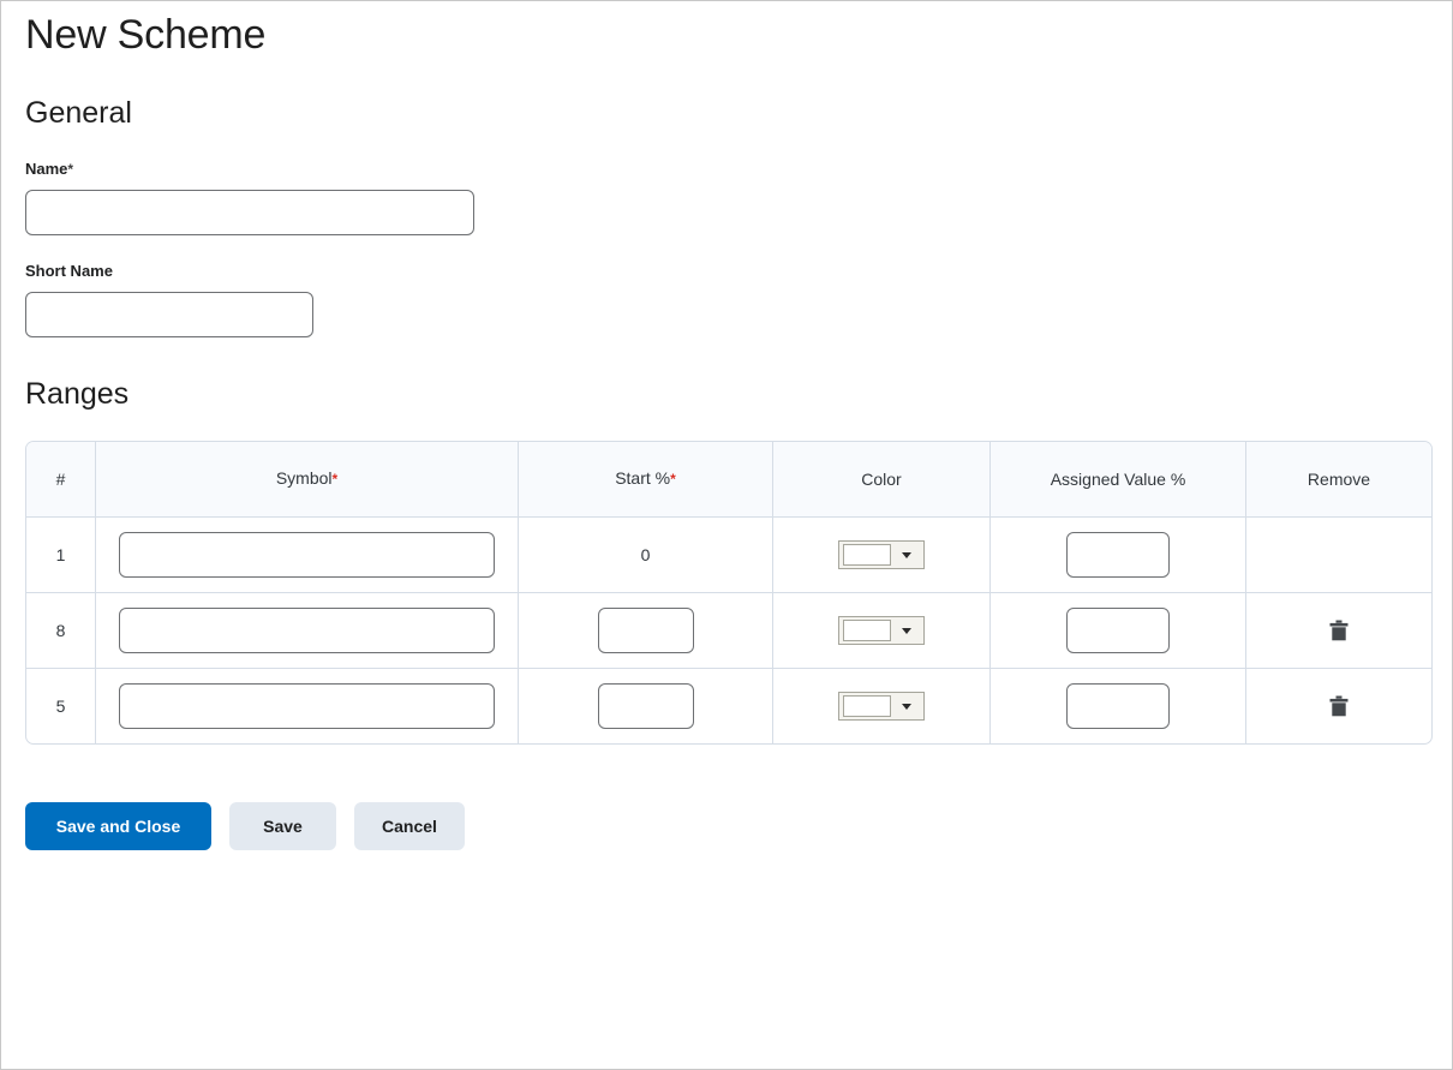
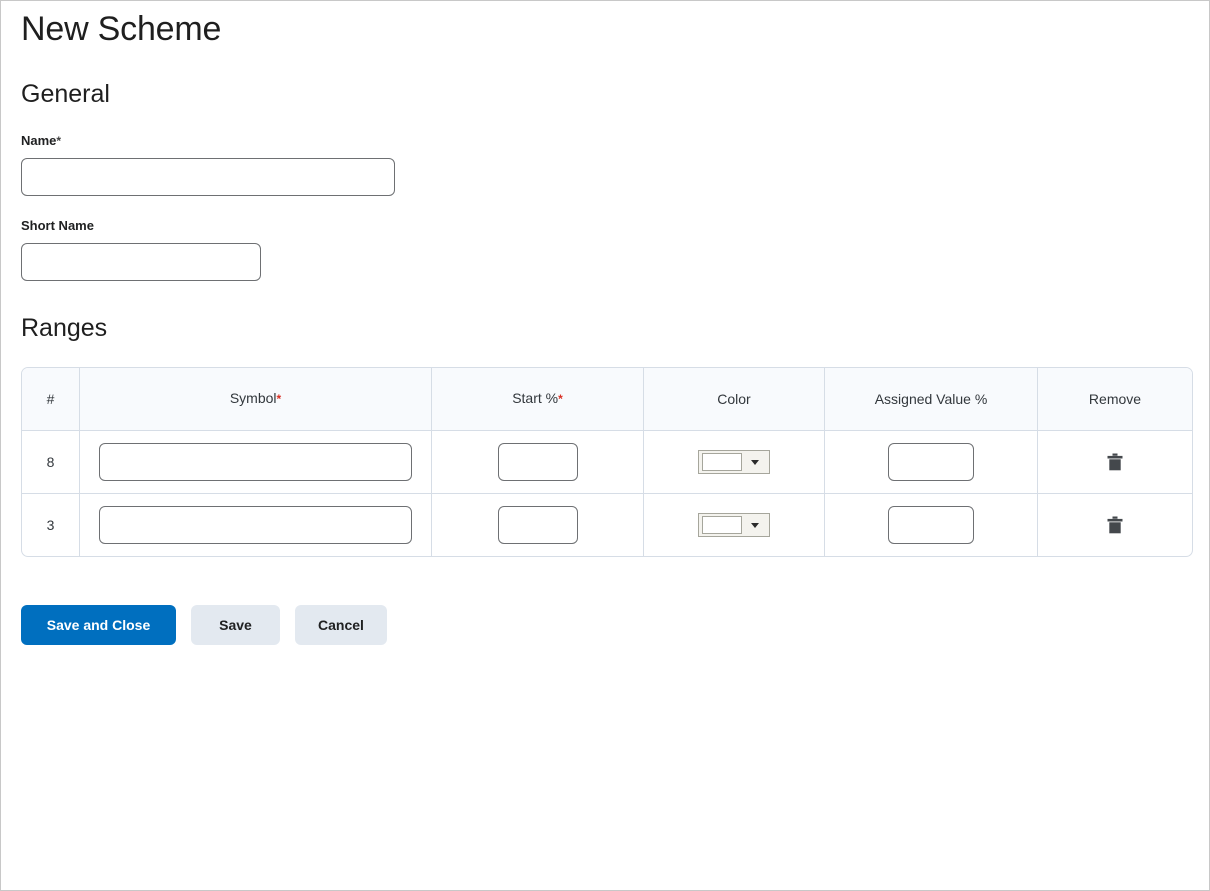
  New Scheme
  General
  Name*
  Short Name
  Ranges
  #	Symbol*	Start %*	Color	Assigned Value %	Remove
- 1		0
  8
- 5
+ 3
  Save and Close
  Save
  Cancel
